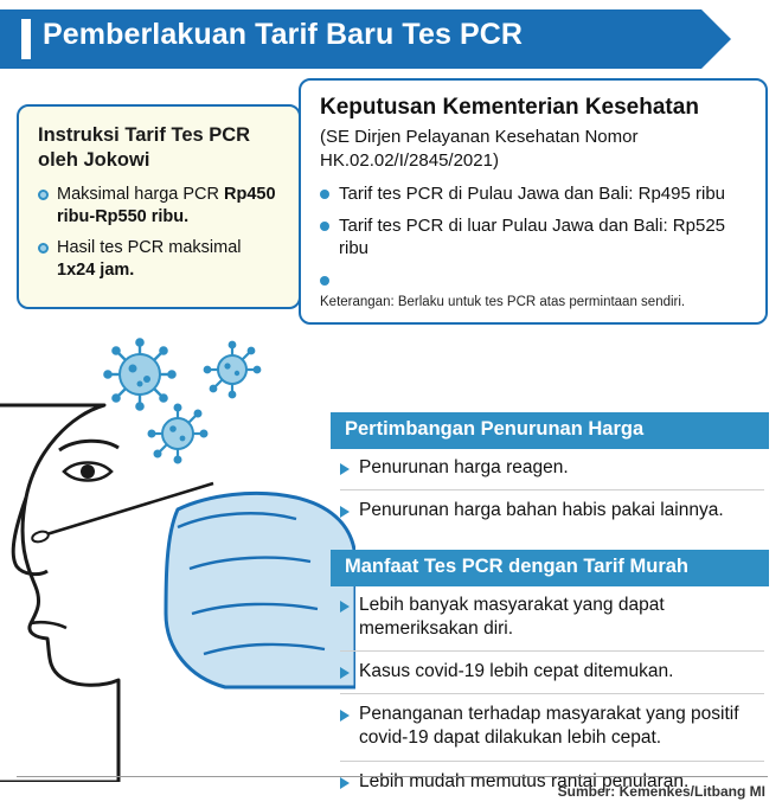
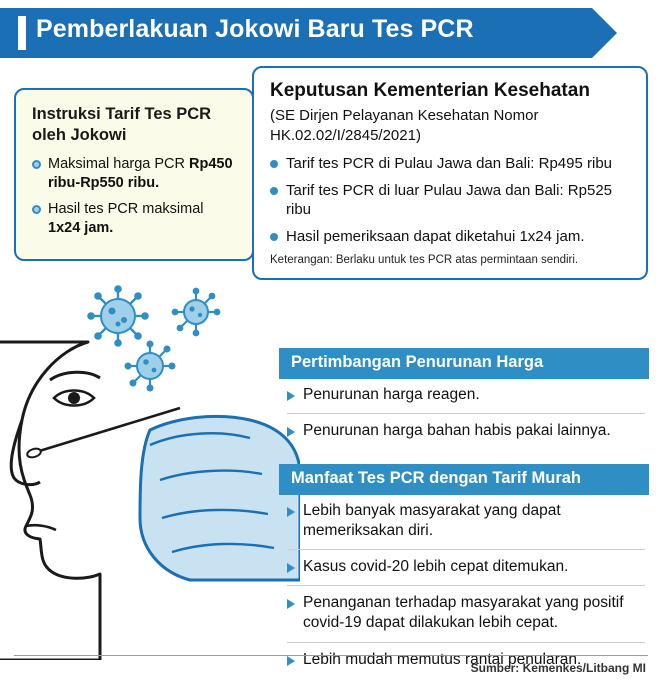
- Pemberlakuan Tarif Baru Tes PCR
+ Pemberlakuan Jokowi Baru Tes PCR
  Instruksi Tarif Tes PCR oleh Jokowi
  Maksimal harga PCR Rp450 ribu-Rp550 ribu.
  Hasil tes PCR maksimal 1x24 jam.
  Keputusan Kementerian Kesehatan
  (SE Dirjen Pelayanan Kesehatan Nomor HK.02.02/I/2845/2021)
  Tarif tes PCR di Pulau Jawa dan Bali: Rp495 ribu
  Tarif tes PCR di luar Pulau Jawa dan Bali: Rp525 ribu
+ Hasil pemeriksaan dapat diketahui 1x24 jam.
  Keterangan: Berlaku untuk tes PCR atas permintaan sendiri.
  Pertimbangan Penurunan Harga
  Penurunan harga reagen.
  Penurunan harga bahan habis pakai lainnya.
  Manfaat Tes PCR dengan Tarif Murah
  Lebih banyak masyarakat yang dapat memeriksakan diri.
- Kasus covid-19 lebih cepat ditemukan.
+ Kasus covid-20 lebih cepat ditemukan.
  Penanganan terhadap masyarakat yang positif covid-19 dapat dilakukan lebih cepat.
  Lebih mudah memutus rantai penularan.
  Sumber: Kemenkes/Litbang MI
